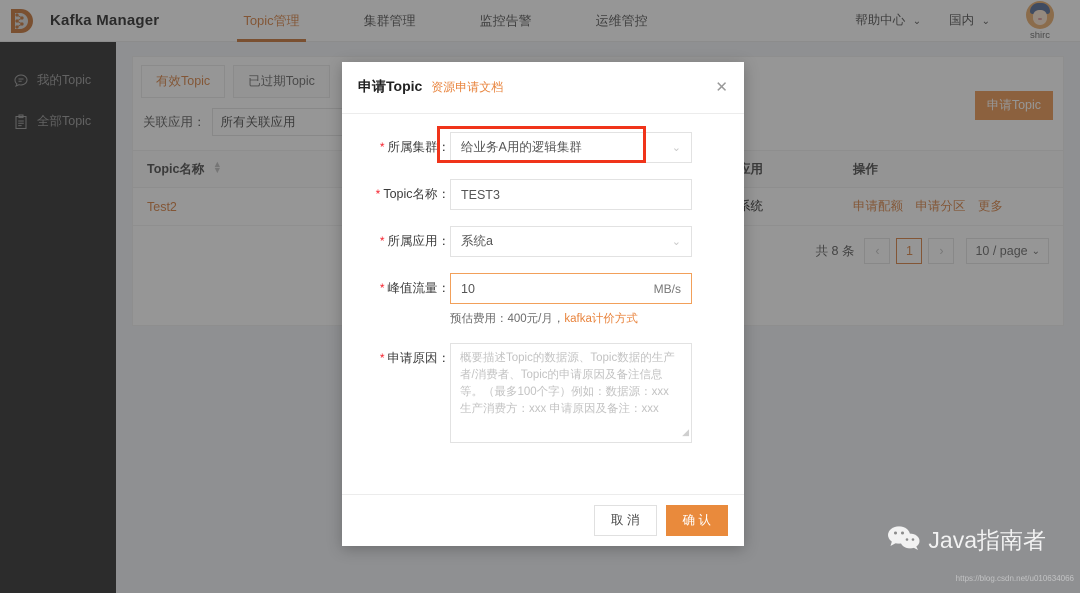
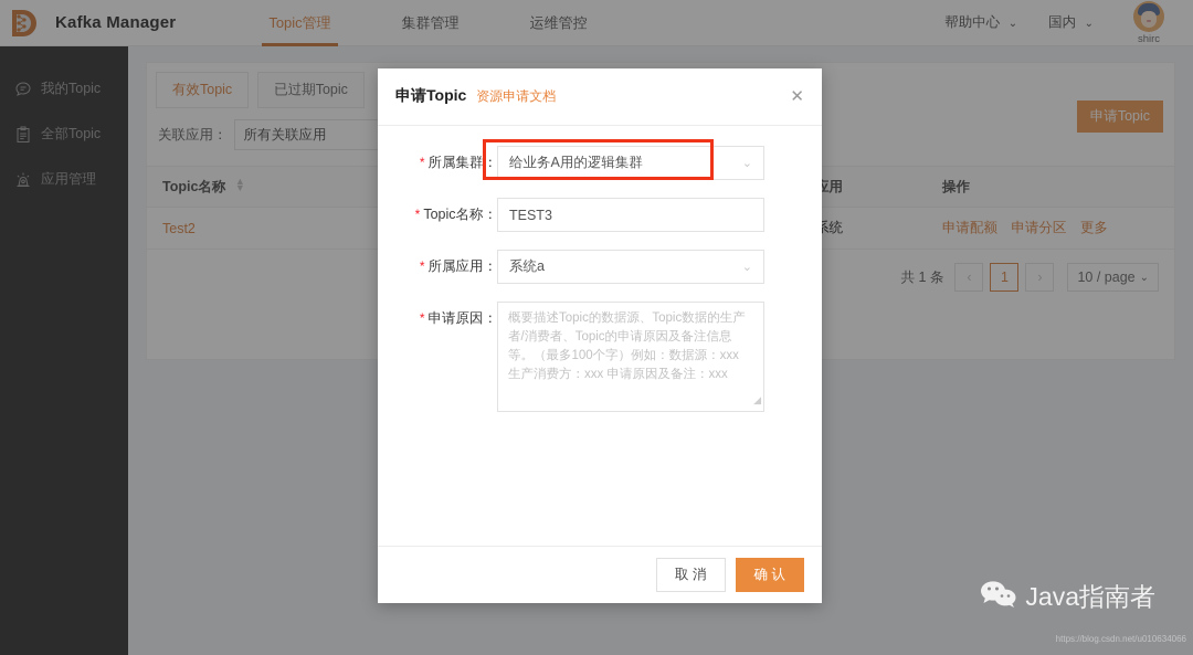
  Kafka Manager
  Topic管理
  集群管理
- 监控告警
  运维管控
  帮助中心 ⌄
  国内 ⌄
  shirc
  我的Topic
  全部Topic
+ 应用管理
  有效Topic
  已过期Topic
  关联应用：
  所有关联应用
  申请Topic
  Topic名称 ▲
  ▼
  操作
  Test2
  申请配额 申请分区 更多
- 共 8 条
+ 共 1 条
  ‹
  1
  ›
  10 / page
  ⌄
  申请Topic
  资源申请文档
  ✕
  * 所属集群：
  给业务A用的逻辑集群
  ⌄
  * Topic名称：
  TEST3
  * 所属应用：
  系统a
  ⌄
- * 峰值流量：
- 10
- MB/s
- 预估费用：400元/月，kafka计价方式
  * 申请原因：
  概要描述Topic的数据源、Topic数据的生产者/消费者、Topic的申请原因及备注信息等。（最多100个字）例如：数据源：xxx 生产消费方：xxx 申请原因及备注：xxx
  ◢
  取 消
  确 认
  Java指南者
  https://blog.csdn.net/u010634066
